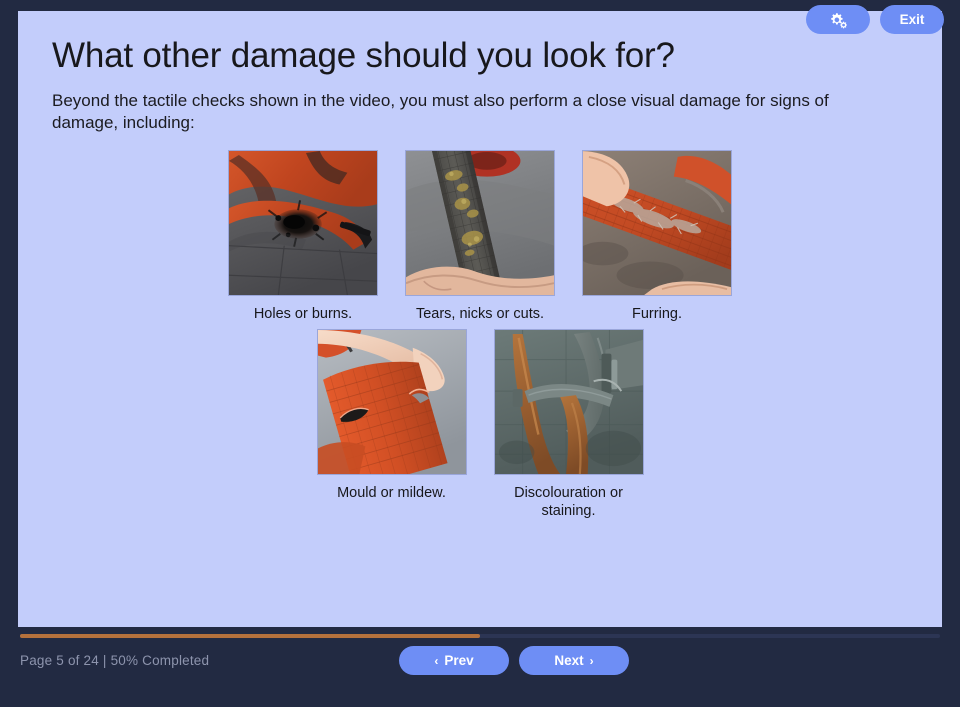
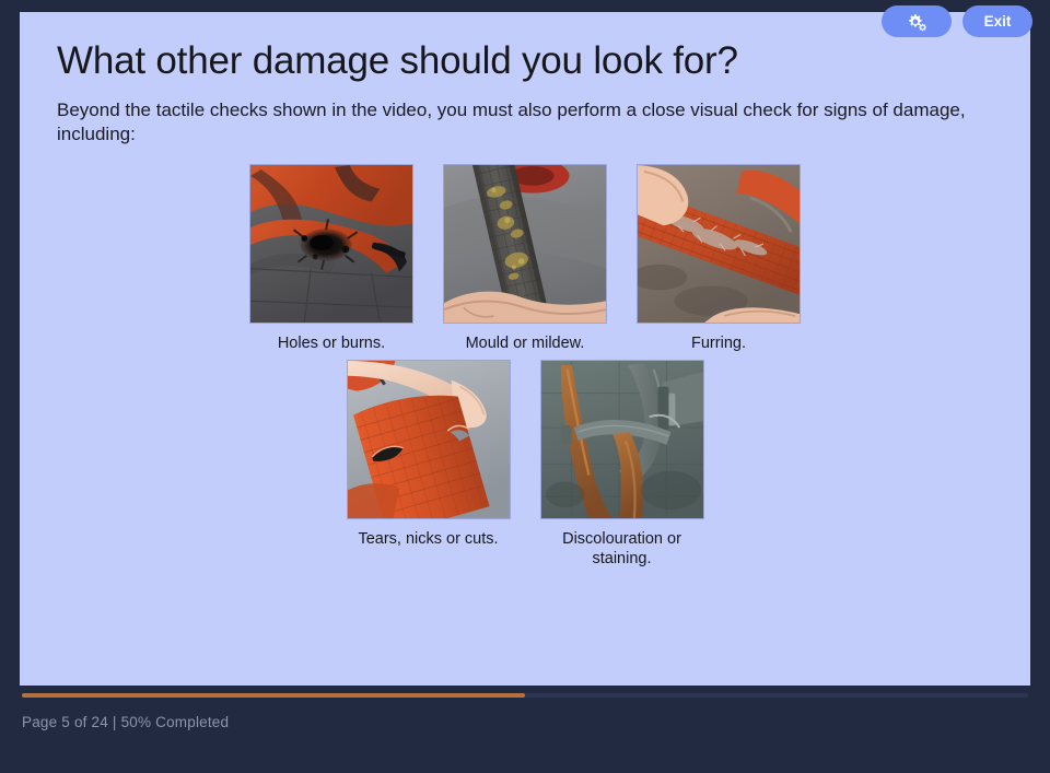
  What other damage should you look for?
- Beyond the tactile checks shown in the video, you must also perform a close visual damage for signs of damage, including:
+ Beyond the tactile checks shown in the video, you must also perform a close visual check for signs of damage, including:
  Holes or burns.
- Tears, nicks or cuts.
+ Mould or mildew.
  Furring.
- Mould or mildew.
+ Tears, nicks or cuts.
  Discolouration or staining.
  Page 5 of 24 | 50% Completed
- ‹
- Prev
- Next
- ›
  Exit
